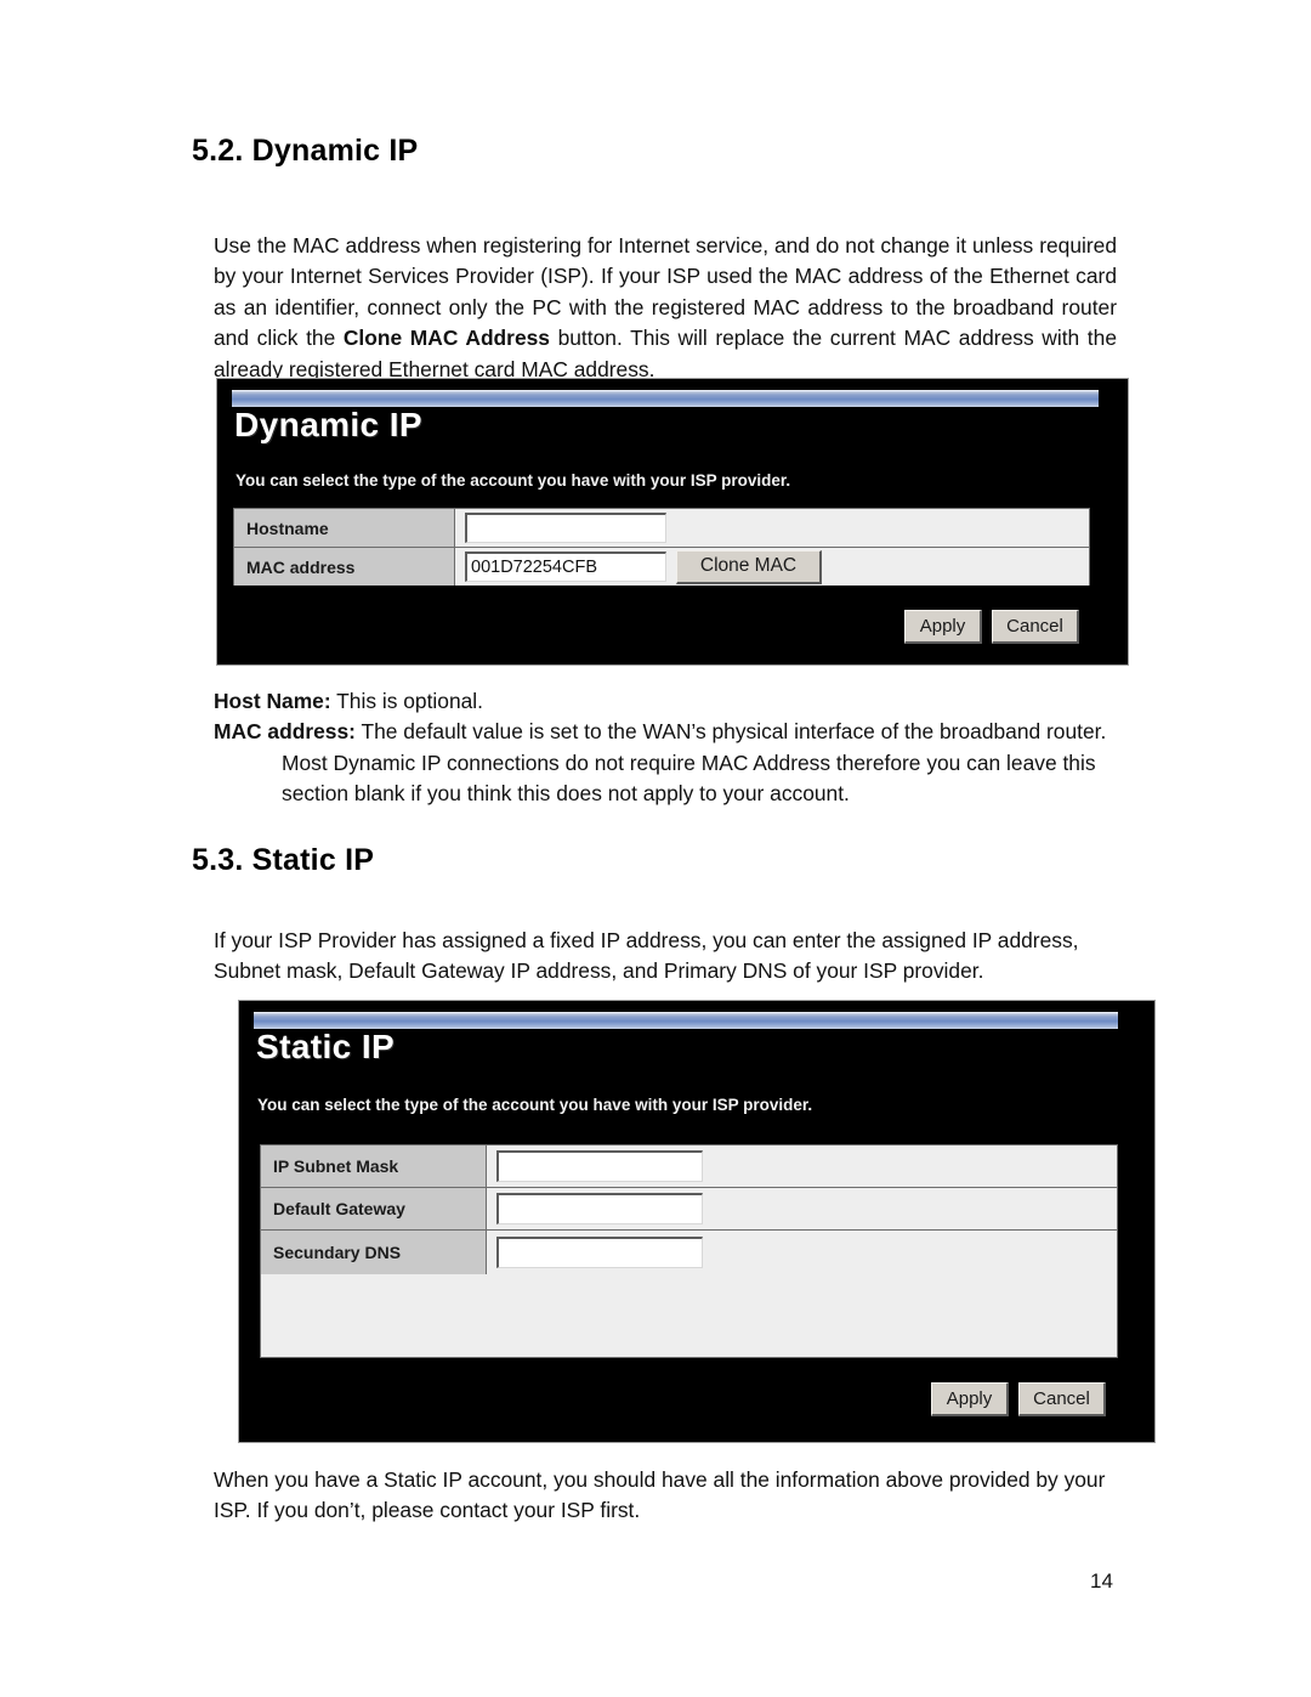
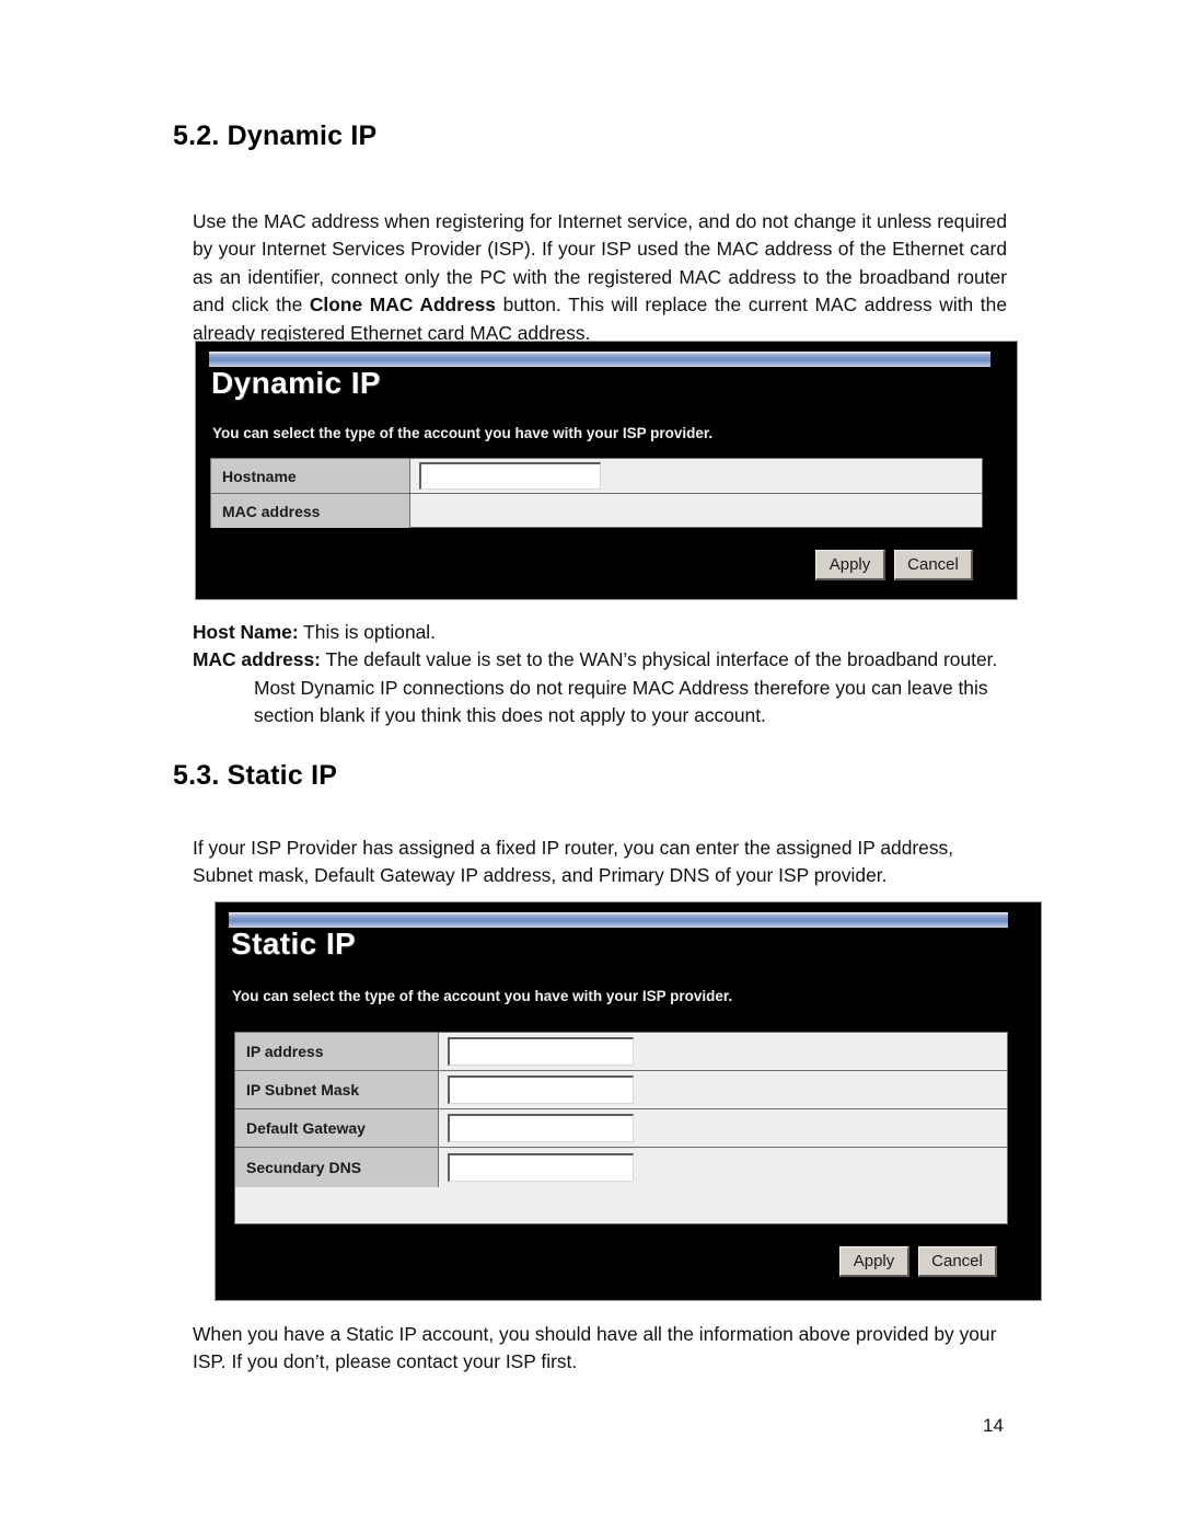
  5.2. Dynamic IP
  Use the MAC address when registering for Internet service, and do not change it unless required by your Internet Services Provider (ISP). If your ISP used the MAC address of the Ethernet card as an identifier, connect only the PC with the registered MAC address to the broadband router and click the Clone MAC Address button. This will replace the current MAC address with the already registered Ethernet card MAC address.
  Dynamic IP
  You can select the type of the account you have with your ISP provider.
  Hostname
  MAC address
- 001D72254CFB
- Clone MAC
  Apply
  Cancel
  Host Name: This is optional.
  MAC address: The default value is set to the WAN’s physical interface of the broadband router. Most Dynamic IP connections do not require MAC Address therefore you can leave this section blank if you think this does not apply to your account.
  5.3. Static IP
- If your ISP Provider has assigned a fixed IP address, you can enter the assigned IP address, Subnet mask, Default Gateway IP address, and Primary DNS of your ISP provider.
+ If your ISP Provider has assigned a fixed IP router, you can enter the assigned IP address, Subnet mask, Default Gateway IP address, and Primary DNS of your ISP provider.
  Static IP
  You can select the type of the account you have with your ISP provider.
+ IP address
  IP Subnet Mask
  Default Gateway
  Secundary DNS
  Apply
  Cancel
  When you have a Static IP account, you should have all the information above provided by your ISP. If you don’t, please contact your ISP first.
  14
